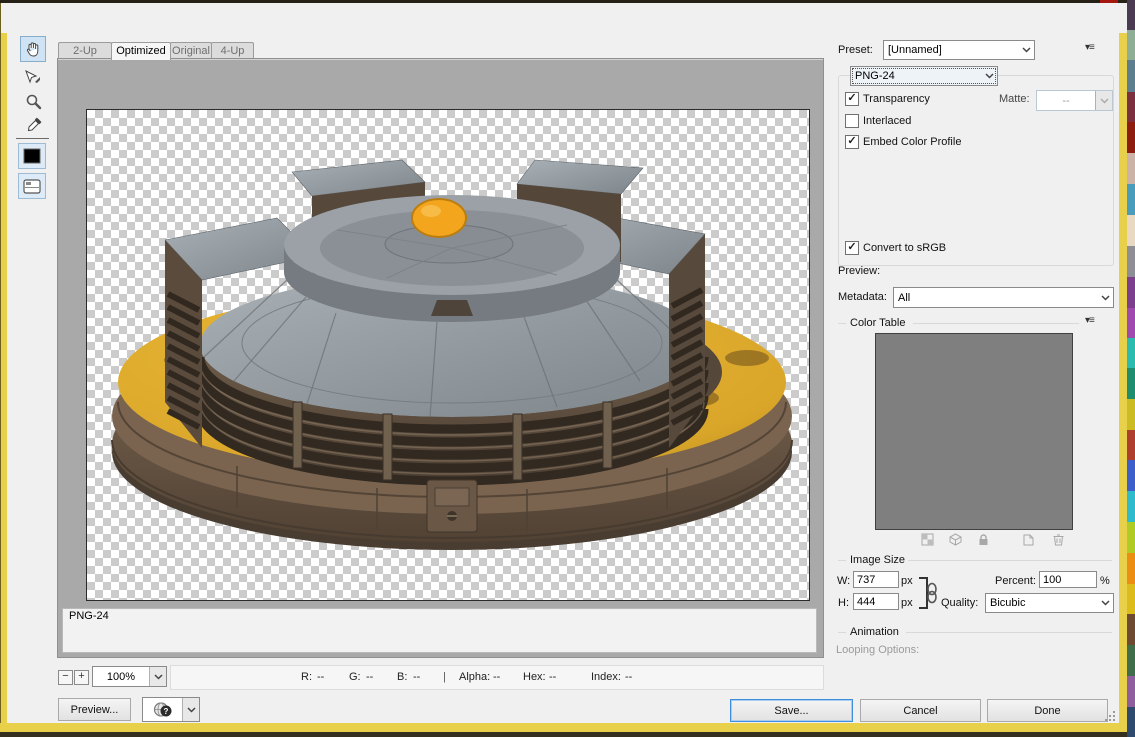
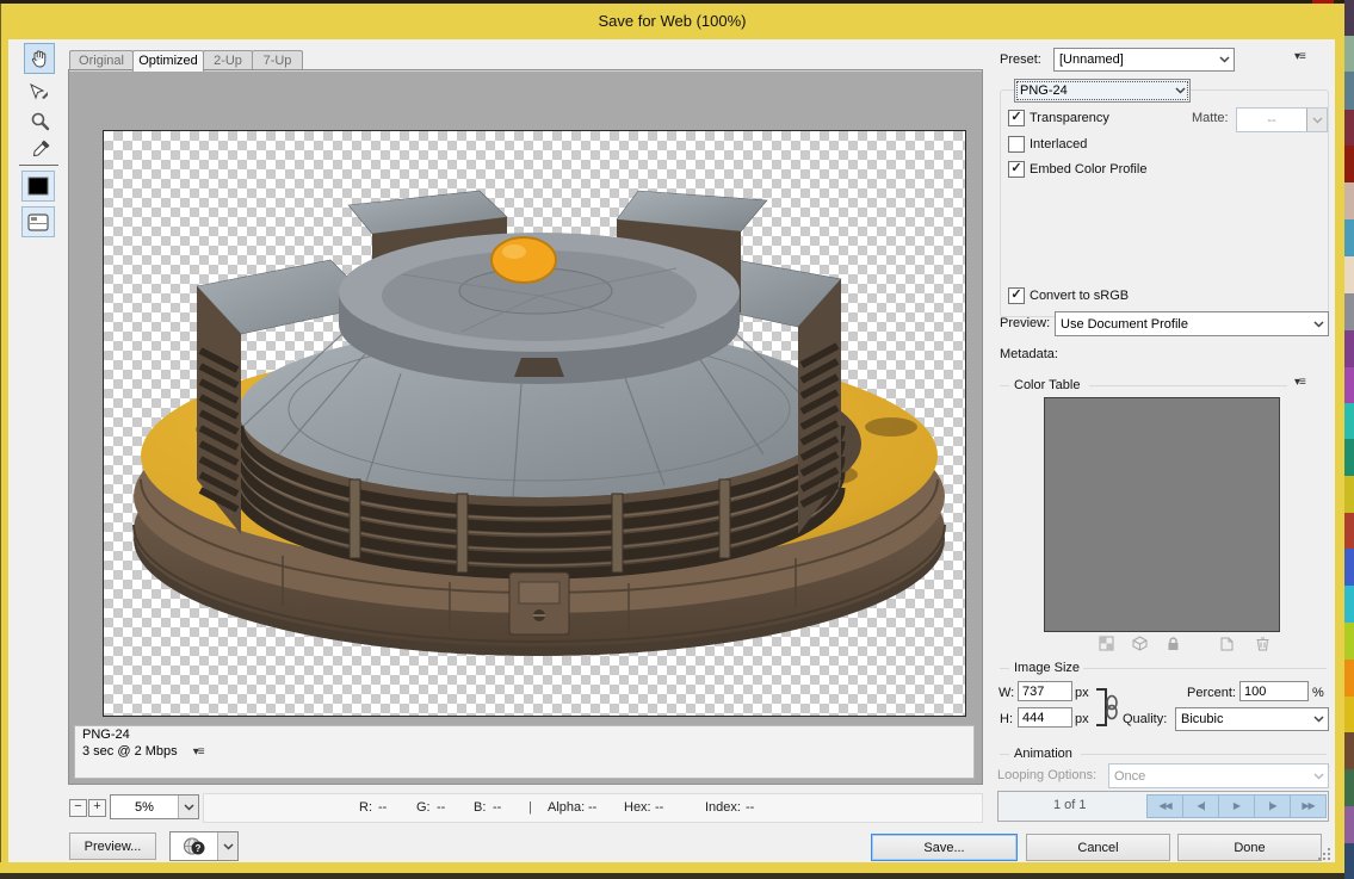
+ Save for Web (100%)
- 2-Up
+ Original
  Optimized
- Original
+ 2-Up
- 4-Up
+ 7-Up
  PNG-24
+ 3 sec @ 2 Mbps ▾≡
  −
  +
- 100%
+ 5%
  R:
  --
  G:
  --
  B:
  --
  |
  Alpha:
  --
  Hex:
  --
  Index:
  --
  Preview...
  ?
  Preset:
  [Unnamed]
  ▾≡
  PNG-24
  ✓
  Transparency
  Matte:
  --
  Interlaced
  ✓
  Embed Color Profile
  ✓
  Convert to sRGB
  Preview:
+ Use Document Profile
  Metadata:
- All
  Color Table
  ▾≡
  Image Size
  W:
  737
  px
  Percent:
  100
  %
  H:
  444
  px
  Quality:
  Bicubic
  Animation
  Looping Options:
+ Once
+ 1 of 1
+ ◀◀
+ ◀|
+ ▶
+ |▶
+ ▶▶
  Save...
  Cancel
  Done
